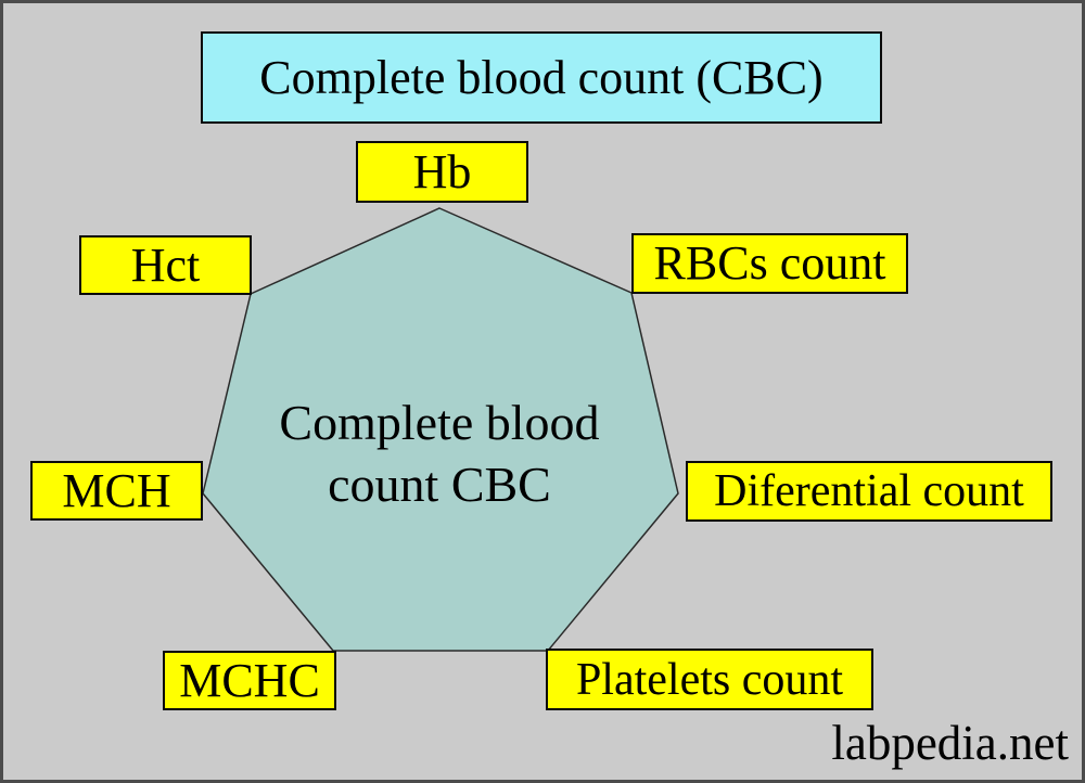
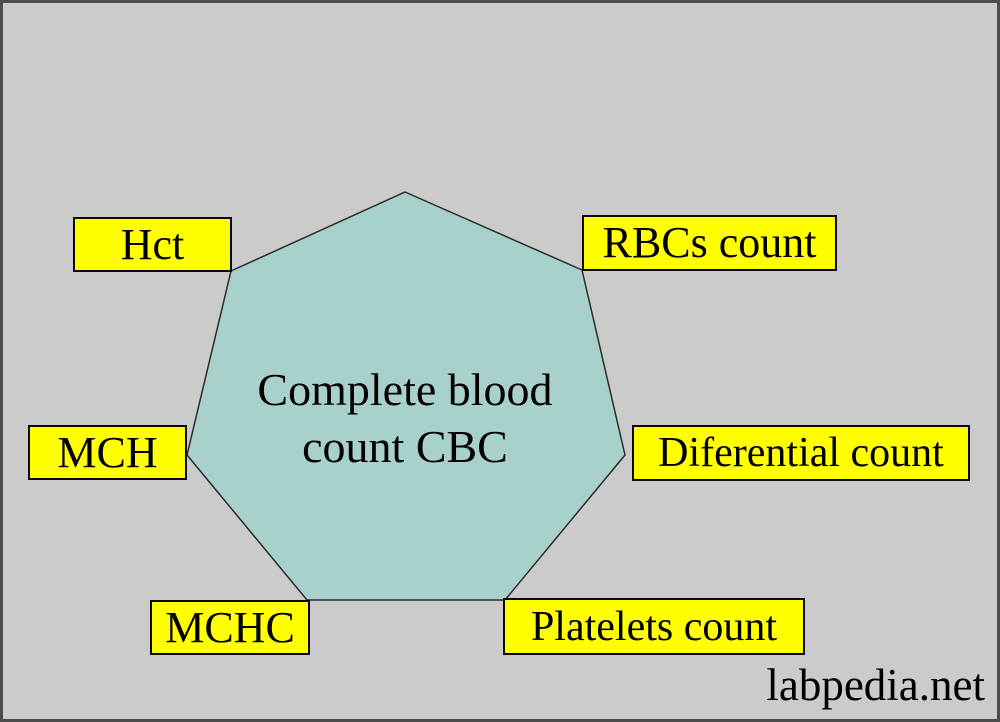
  Complete blood
  count CBC
- Complete blood count (CBC)
- Hb
  Hct
  RBCs count
  MCH
  Diferential count
  MCHC
  Platelets count
  labpedia.net
